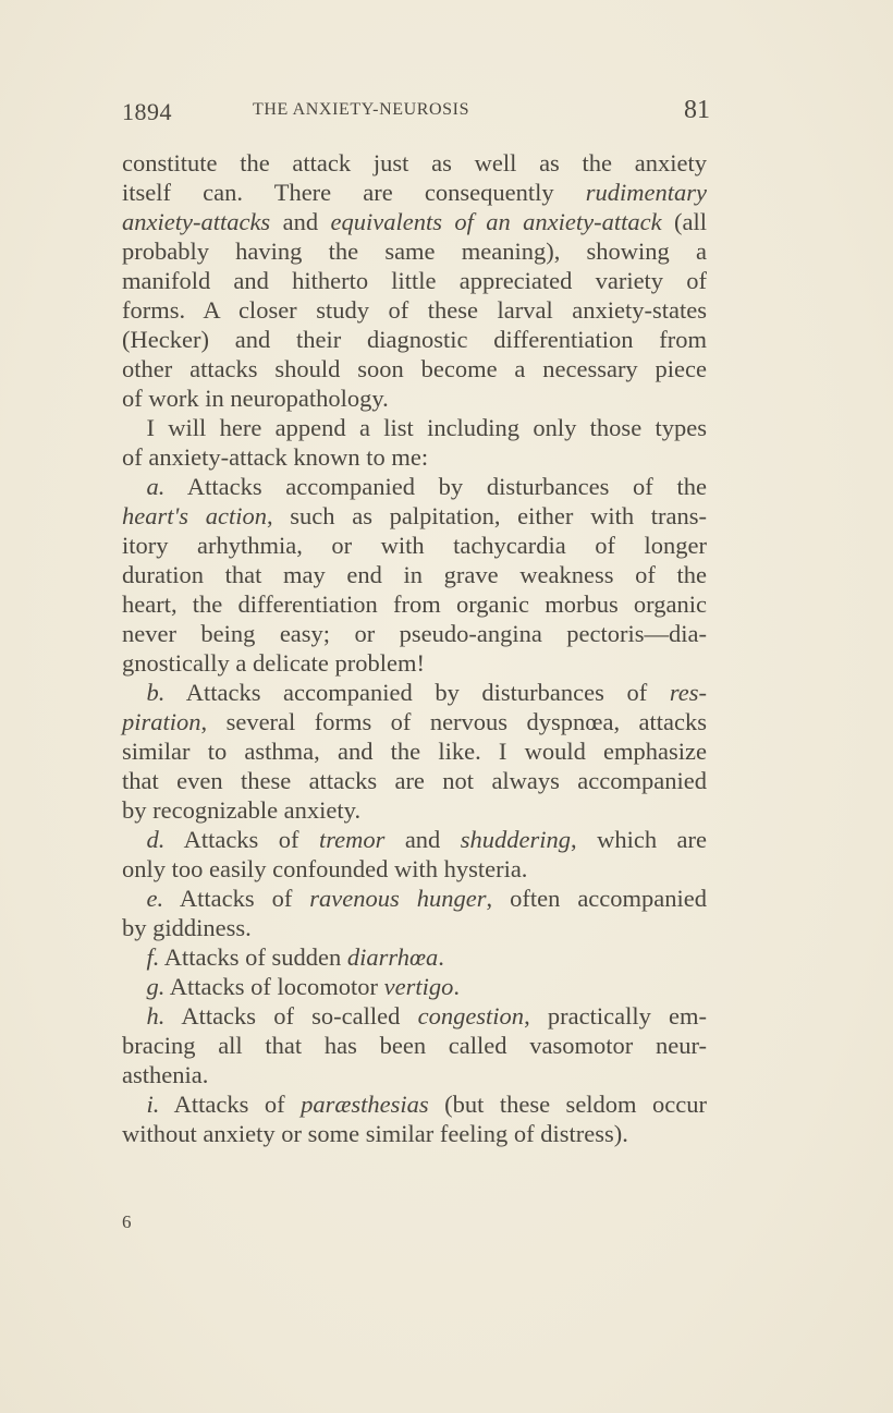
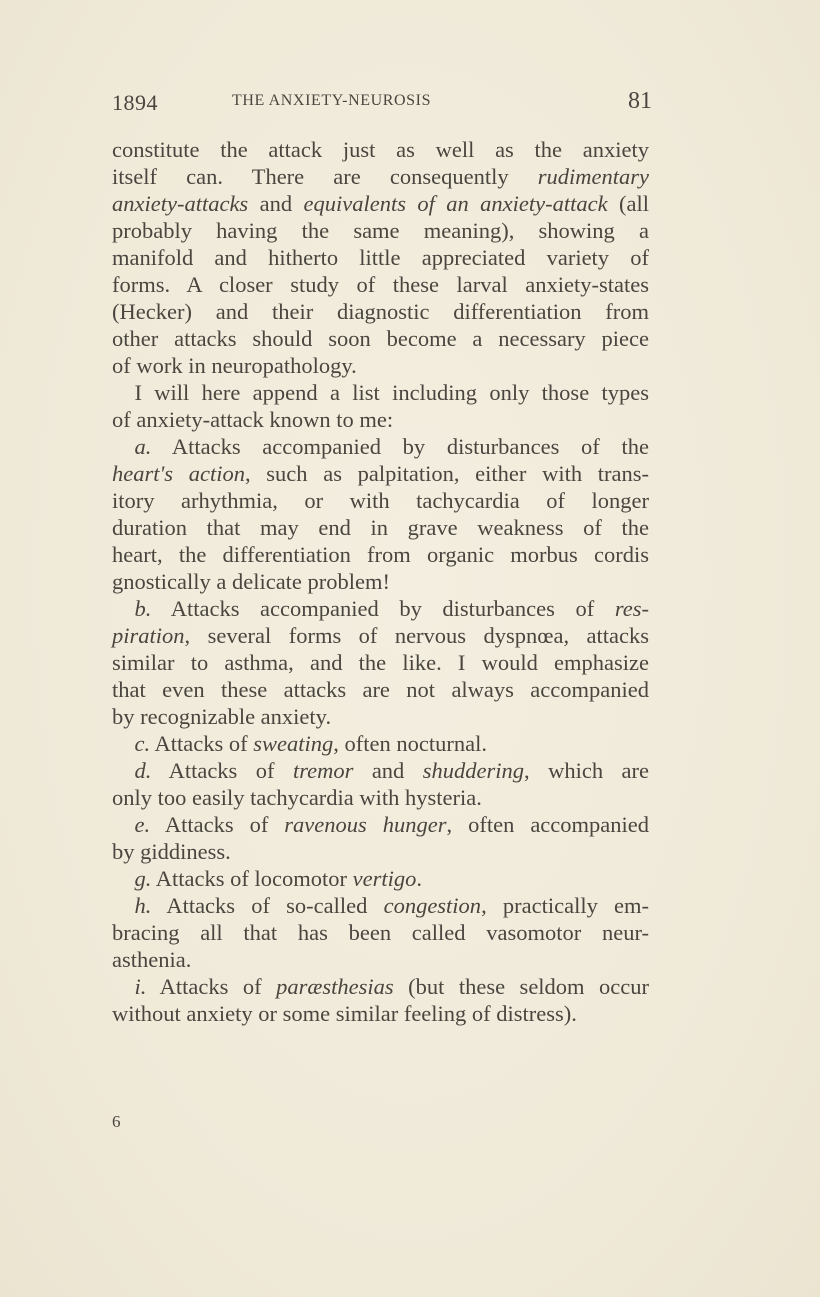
  1894
  THE ANXIETY-NEUROSIS
  81
  constitute the attack just as well as the anxiety
  itself can. There are consequently rudimentary
  anxiety-attacks and equivalents of an anxiety-attack (all
  probably having the same meaning), showing a
  manifold and hitherto little appreciated variety of
  forms. A closer study of these larval anxiety-states
  (Hecker) and their diagnostic differentiation from
  other attacks should soon become a necessary piece
  of work in neuropathology.
  I will here append a list including only those types
  of anxiety-attack known to me:
  a. Attacks accompanied by disturbances of the
  heart's action, such as palpitation, either with trans-
  itory arhythmia, or with tachycardia of longer
  duration that may end in grave weakness of the
- heart, the differentiation from organic morbus organic
+ heart, the differentiation from organic morbus cordis
- never being easy; or pseudo-angina pectoris—dia-
  gnostically a delicate problem!
  b. Attacks accompanied by disturbances of res-
  piration, several forms of nervous dyspnœa, attacks
  similar to asthma, and the like. I would emphasize
  that even these attacks are not always accompanied
  by recognizable anxiety.
+ c. Attacks of sweating, often nocturnal.
  d. Attacks of tremor and shuddering, which are
- only too easily confounded with hysteria.
+ only too easily tachycardia with hysteria.
  e. Attacks of ravenous hunger, often accompanied
  by giddiness.
- f. Attacks of sudden diarrhœa.
  g. Attacks of locomotor vertigo.
  h. Attacks of so-called congestion, practically em-
  bracing all that has been called vasomotor neur-
  asthenia.
  i. Attacks of paræsthesias (but these seldom occur
  without anxiety or some similar feeling of distress).
  6
